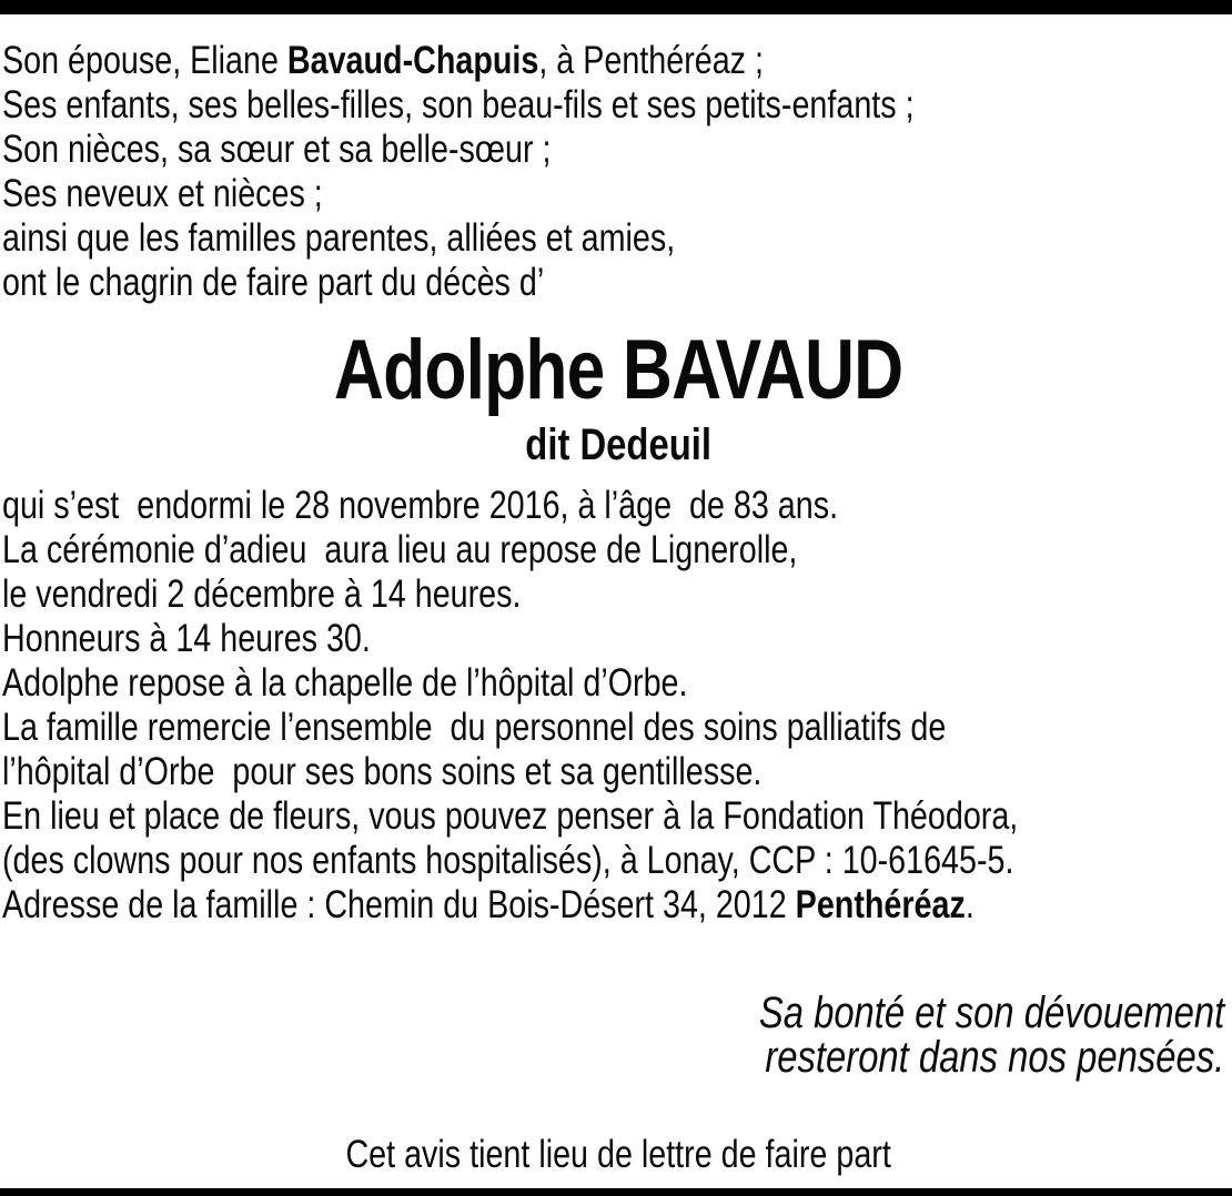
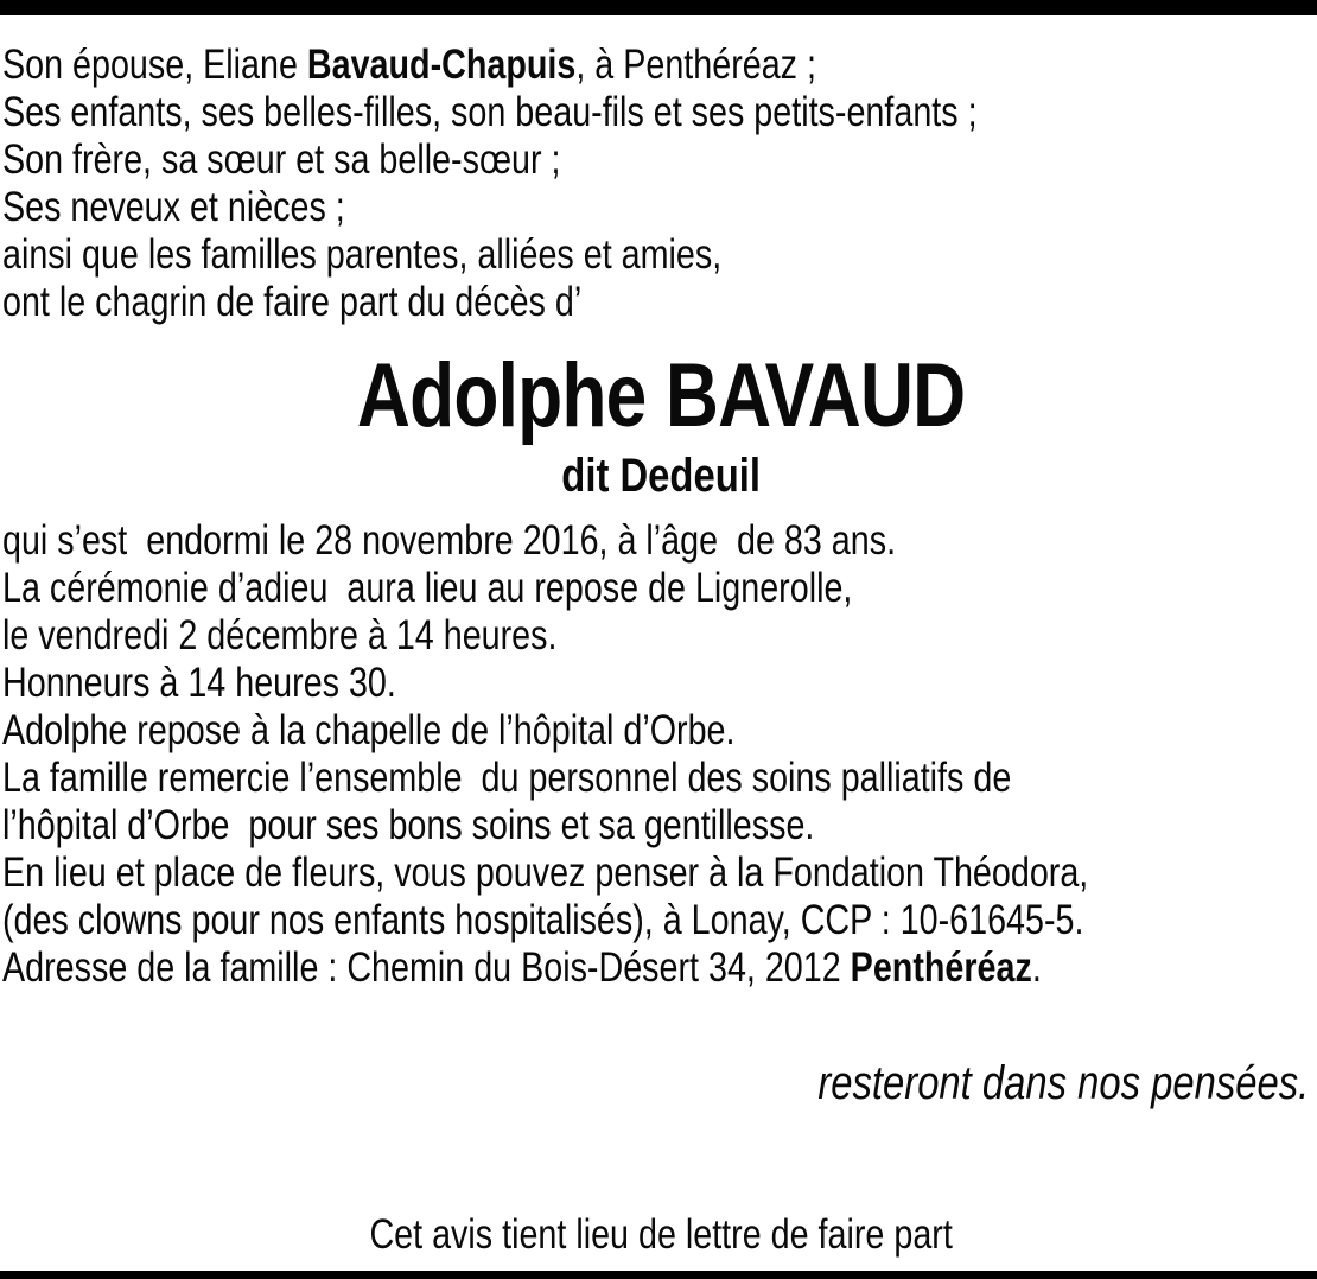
  Son épouse, Eliane Bavaud-Chapuis, à Penthéréaz ;
  Ses enfants, ses belles-filles, son beau-fils et ses petits-enfants ;
- Son nièces, sa sœur et sa belle-sœur ;
+ Son frère, sa sœur et sa belle-sœur ;
  Ses neveux et nièces ;
  ainsi que les familles parentes, alliées et amies,
  ont le chagrin de faire part du décès d’
  Adolphe BAVAUD
  dit Dedeuil
  qui s’est endormi le 28 novembre 2016, à l’âge de 83 ans.
  La cérémonie d’adieu aura lieu au repose de Lignerolle,
  le vendredi 2 décembre à 14 heures.
  Honneurs à 14 heures 30.
  Adolphe repose à la chapelle de l’hôpital d’Orbe.
  La famille remercie l’ensemble du personnel des soins palliatifs de
  l’hôpital d’Orbe pour ses bons soins et sa gentillesse.
  En lieu et place de fleurs, vous pouvez penser à la Fondation Théodora,
  (des clowns pour nos enfants hospitalisés), à Lonay, CCP : 10-61645-5.
  Adresse de la famille : Chemin du Bois-Désert 34, 2012 Penthéréaz.
- Sa bonté et son dévouement
  resteront dans nos pensées.
  Cet avis tient lieu de lettre de faire part
